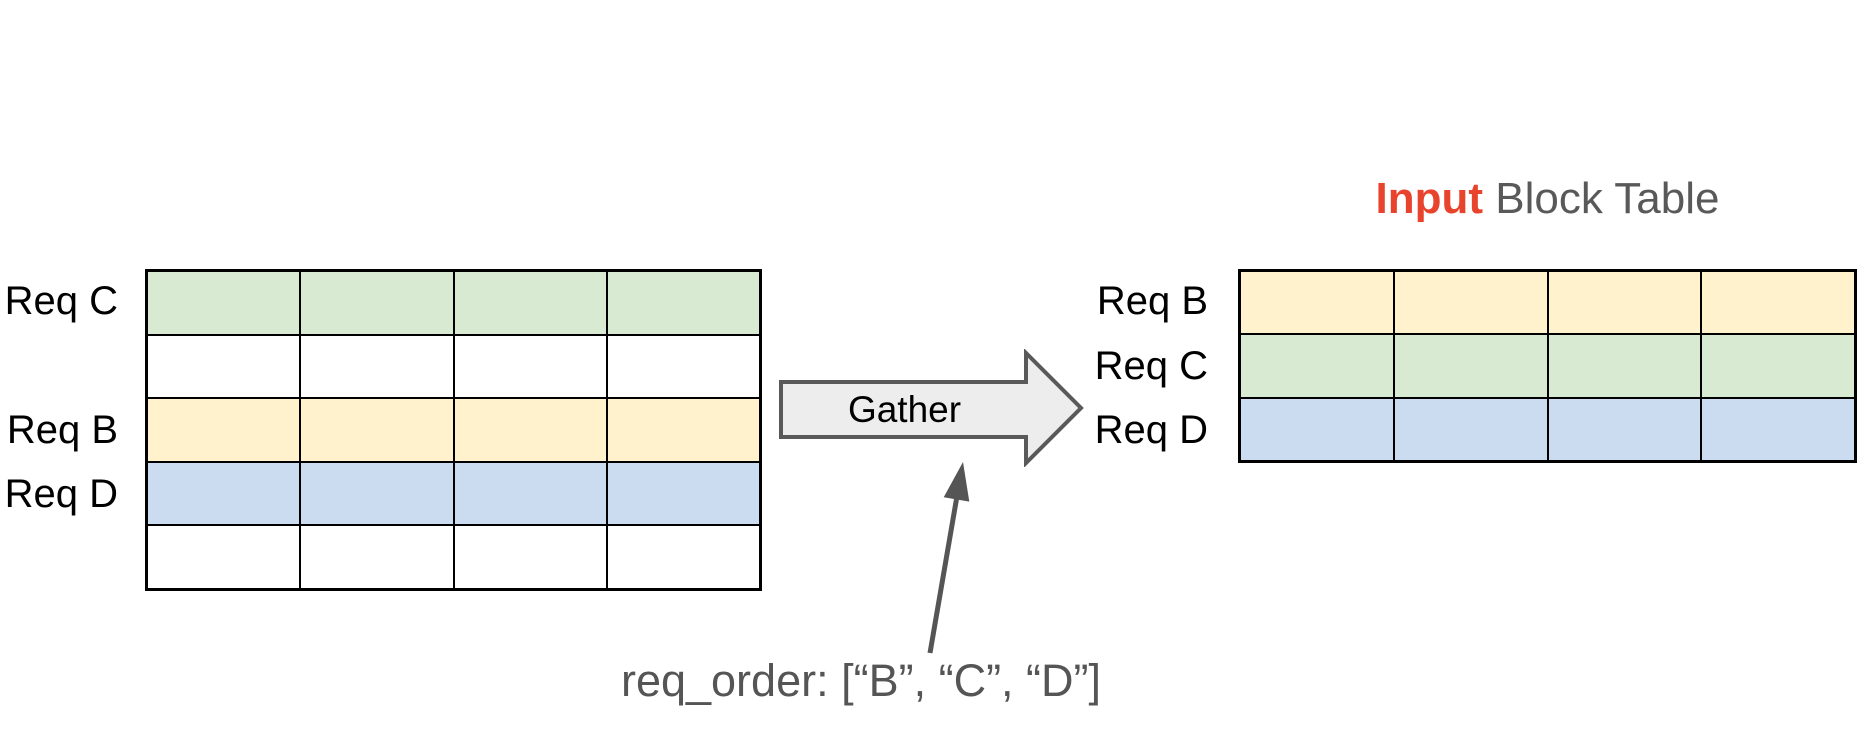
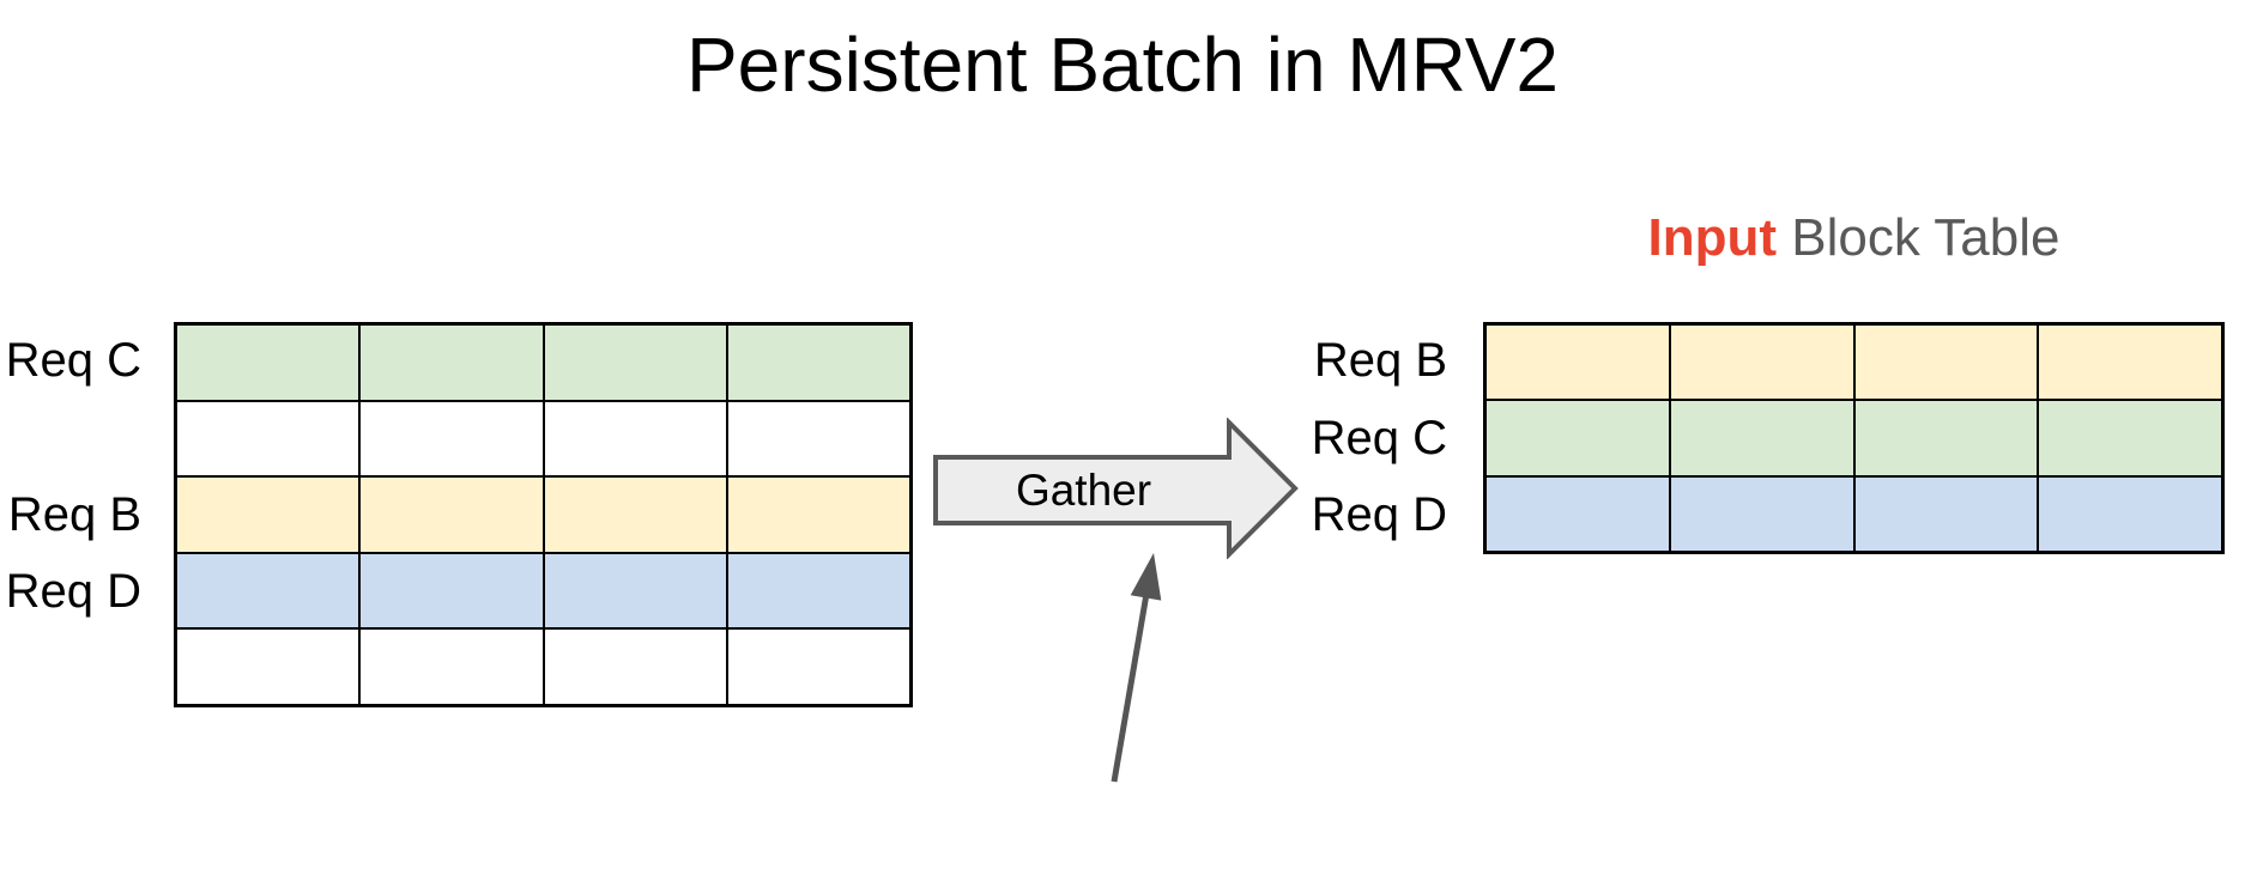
+ Persistent Batch in MRV2
  Input Block Table
  Req C
  Req B
  Req D
  Req B
  Req C
  Req D
  Gather
- req_order: [“B”, “C”, “D”]
